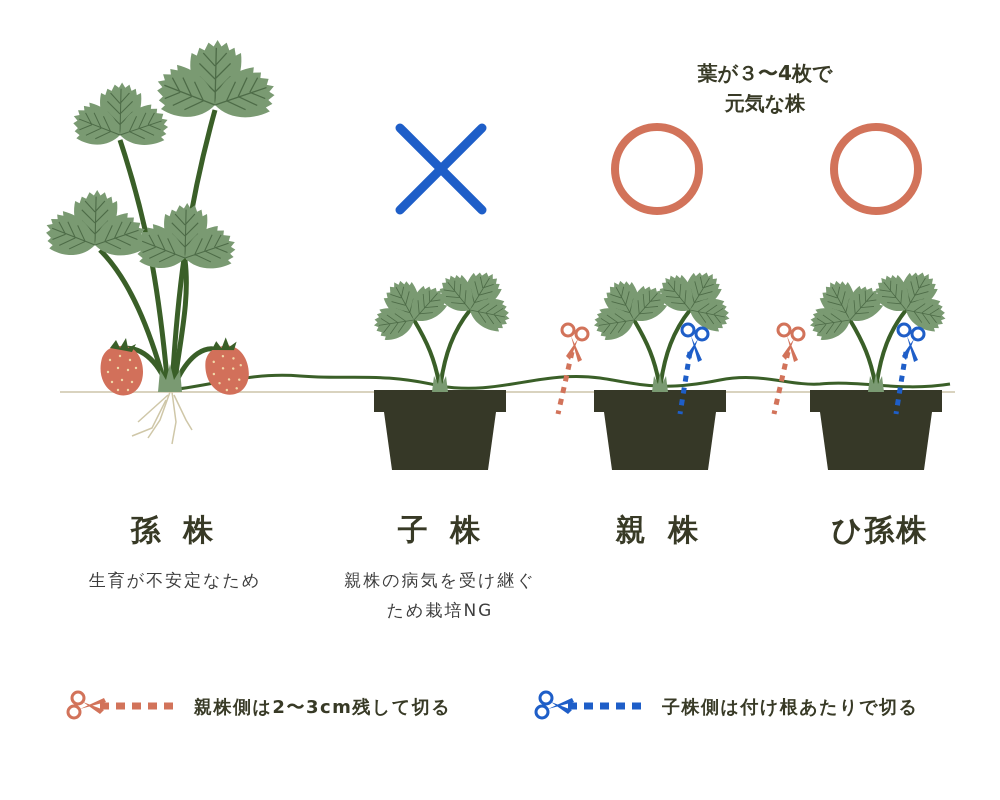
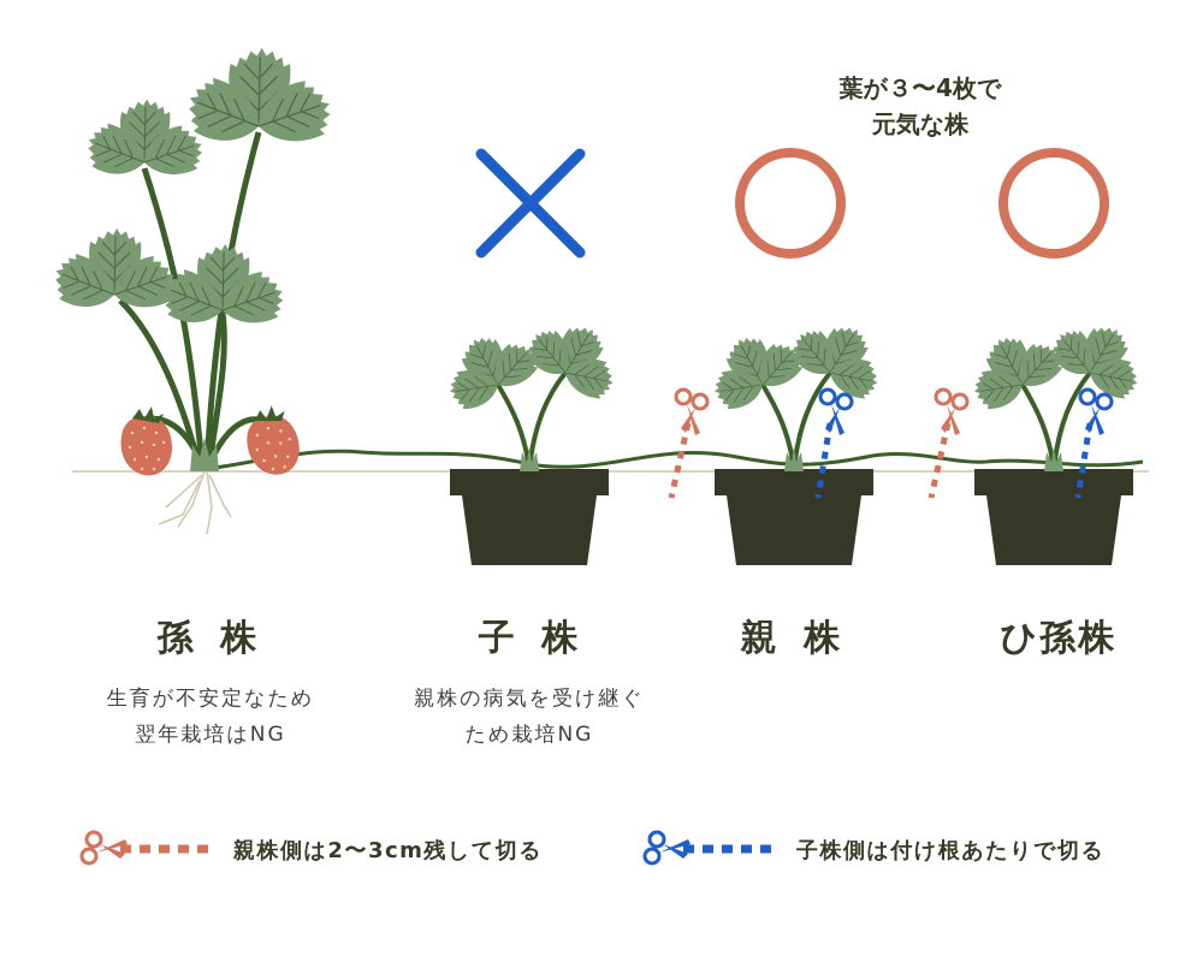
  葉が３〜4枚で
  元気な株
  孫 株
  子 株
  親 株
  ひ孫株
  生育が不安定なため
+ 翌年栽培はNG
  親株の病気を受け継ぐ
  ため栽培NG
  親株側は2〜3cm残して切る
  子株側は付け根あたりで切る
